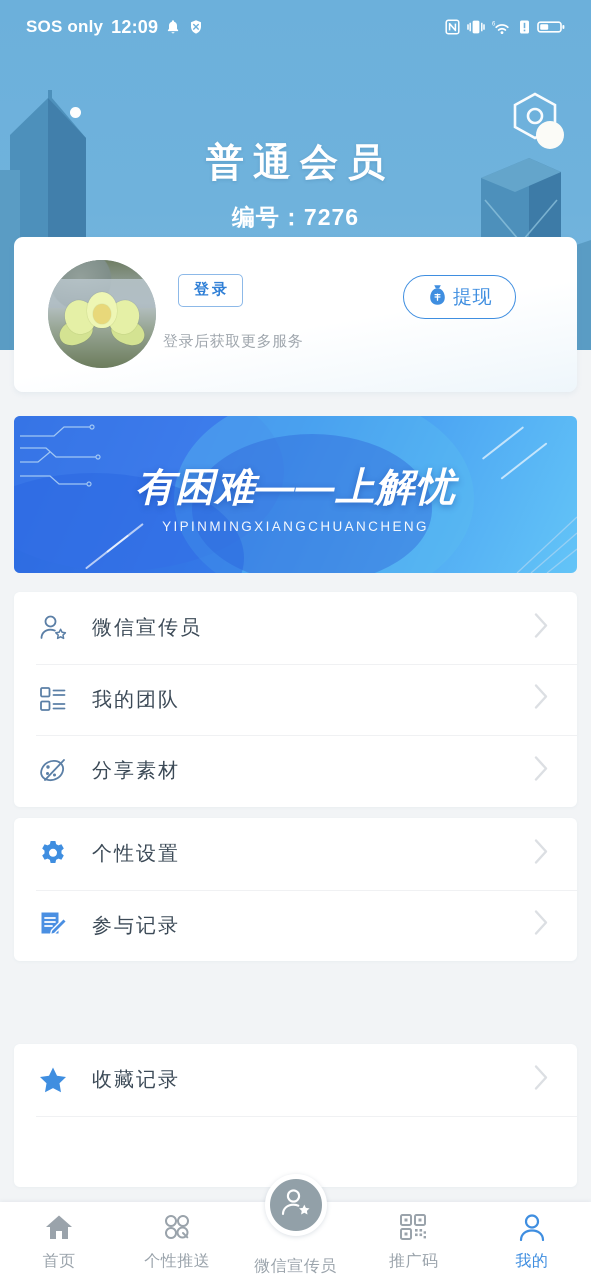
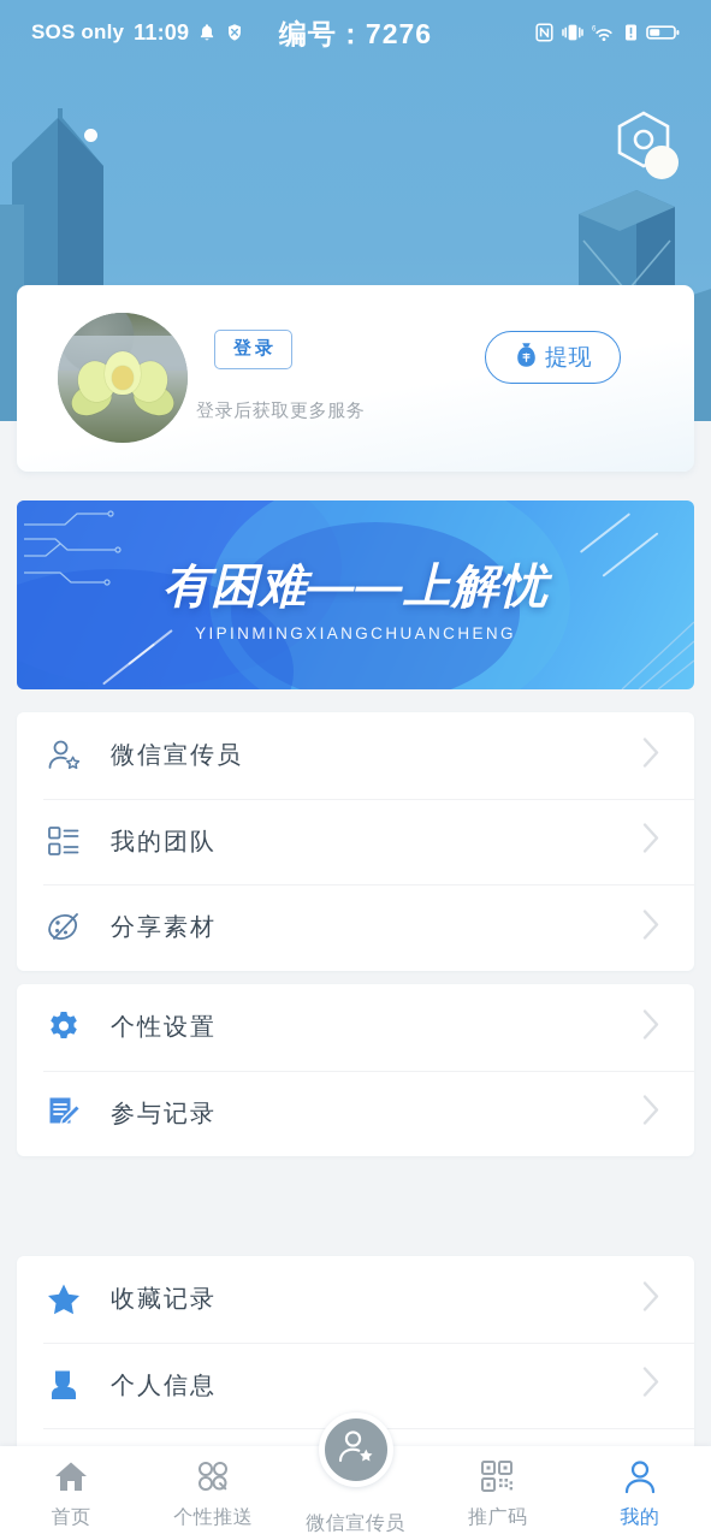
  SOS only
- 12:09
+ 11:09
- 普通会员
  编号：7276
  登录
  登录后获取更多服务
  提现
  有困难——上解忧
  YIPINMINGXIANGCHUANCHENG
  微信宣传员
  我的团队
  分享素材
  个性设置
  参与记录
  收藏记录
+ 个人信息
  首页
  个性推送
  微信宣传员
  推广码
  我的
